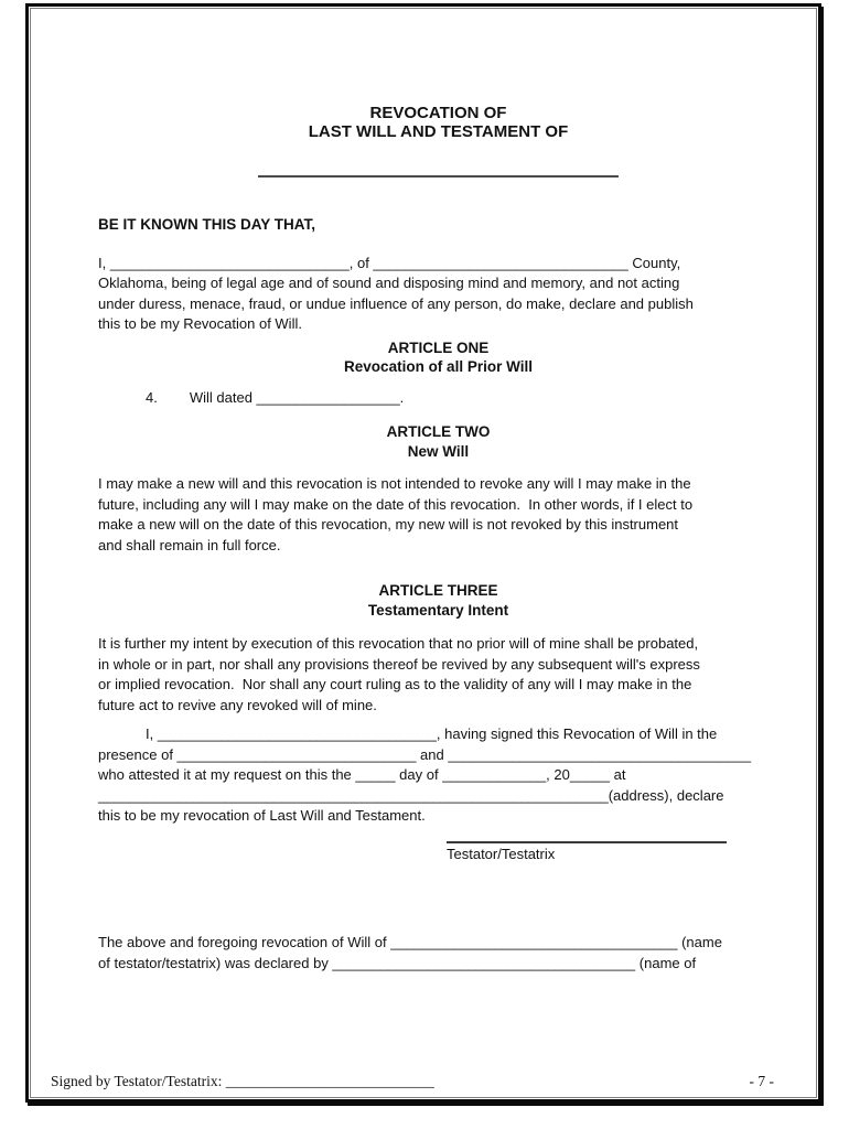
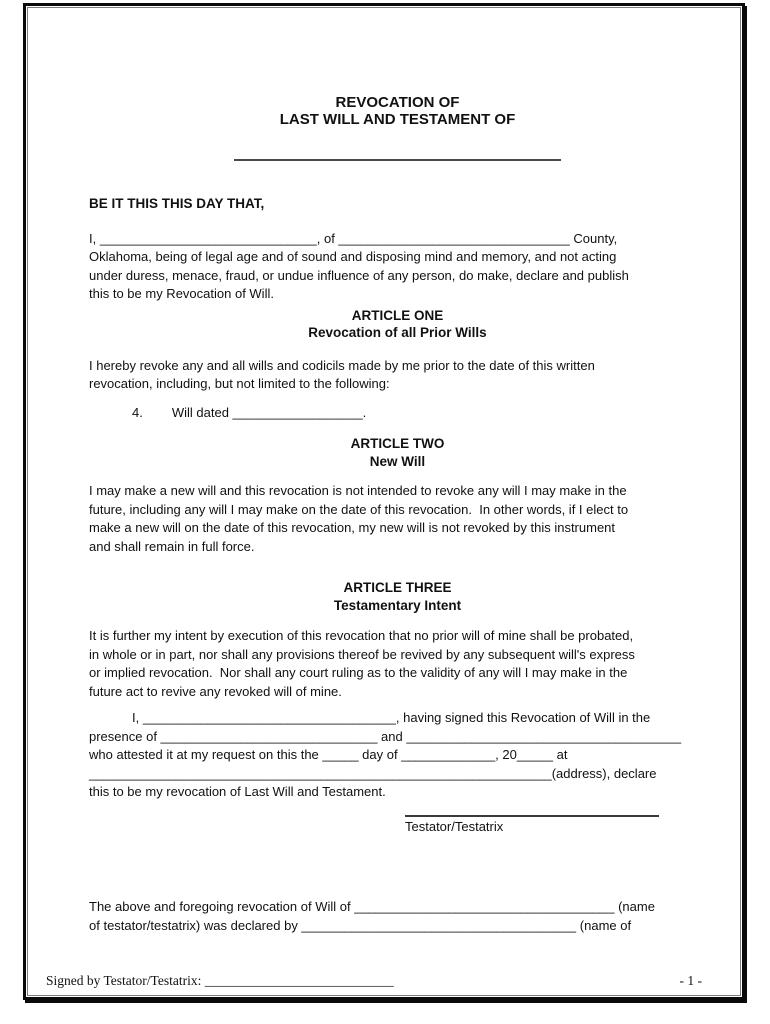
  REVOCATION OF
  LAST WILL AND TESTAMENT OF
- BE IT KNOWN THIS DAY THAT,
+ BE IT THIS THIS DAY THAT,
  I, ______________________________, of ________________________________ County,
  Oklahoma, being of legal age and of sound and disposing mind and memory, and not acting
  under duress, menace, fraud, or undue influence of any person, do make, declare and publish
  this to be my Revocation of Will.
  ARTICLE ONE
- Revocation of all Prior Will
+ Revocation of all Prior Wills
+ I hereby revoke any and all wills and codicils made by me prior to the date of this written
+ revocation, including, but not limited to the following:
  4. Will dated __________________.
  ARTICLE TWO
  New Will
  I may make a new will and this revocation is not intended to revoke any will I may make in the
  future, including any will I may make on the date of this revocation. In other words, if I elect to
  make a new will on the date of this revocation, my new will is not revoked by this instrument
  and shall remain in full force.
  ARTICLE THREE
  Testamentary Intent
  It is further my intent by execution of this revocation that no prior will of mine shall be probated,
  in whole or in part, nor shall any provisions thereof be revived by any subsequent will's express
  or implied revocation. Nor shall any court ruling as to the validity of any will I may make in the
  future act to revive any revoked will of mine.
  I, ___________________________________, having signed this Revocation of Will in the
  presence of ______________________________ and ______________________________________
  who attested it at my request on this the _____ day of _____________, 20_____ at
  ________________________________________________________________(address), declare
  this to be my revocation of Last Will and Testament.
  Testator/Testatrix
  The above and foregoing revocation of Will of ____________________________________ (name
  of testator/testatrix) was declared by ______________________________________ (name of
  Signed by Testator/Testatrix: ____________________________
- - 7 -
+ - 1 -
